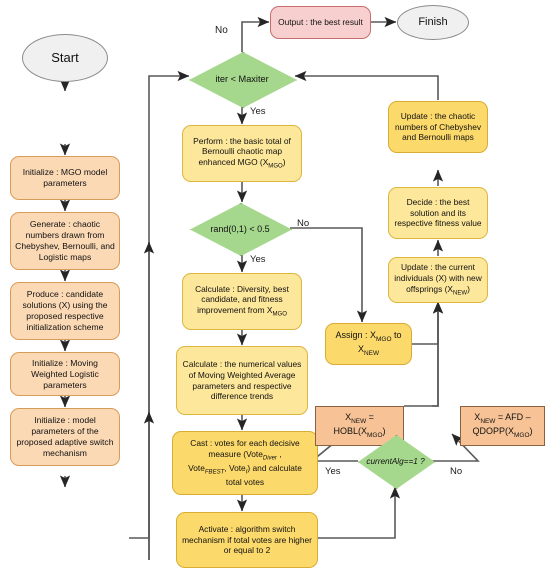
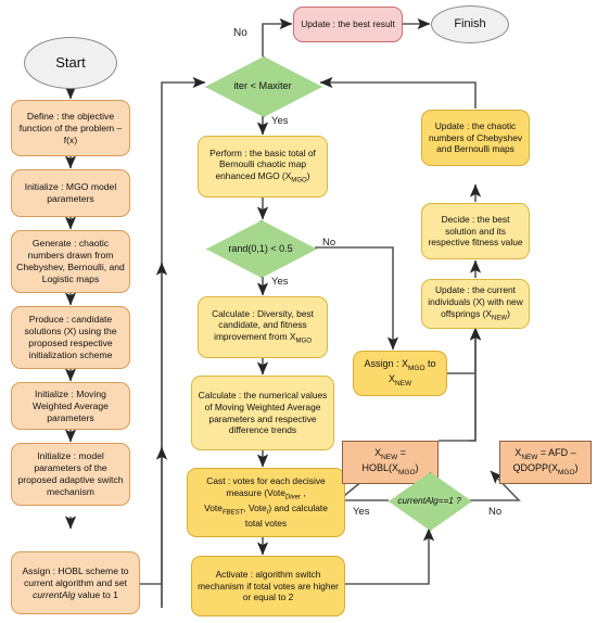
  Start
+ Define : the objective function of the problem – f(x)
  Initialize : MGO model parameters
  Generate : chaotic numbers drawn from Chebyshev, Bernoulli, and Logistic maps
  Produce : candidate solutions (X) using the proposed respective initialization scheme
- Initialize : Moving Weighted Logistic parameters
+ Initialize : Moving Weighted Average parameters
  Initialize : model parameters of the proposed adaptive switch mechanism
+ Assign : HOBL scheme to
+ current algorithm and set
+ currentAlg value to 1
  iter < Maxiter
- Output : the best result
+ Update : the best result
  Finish
  No
  Yes
  Perform : the basic total of
  Bernoulli chaotic map
  enhanced MGO (X )
  rand(0,1) < 0.5
  No
  Yes
  Calculate : Diversity, best
  candidate, and fitness
  improvement from X
  Calculate : the numerical values of Moving Weighted Average parameters and respective difference trends
  Cast : votes for each decisive
  measure (Vote ,
  Vote , Vote ) and calculate
  total votes
  Activate : algorithm switch mechanism if total votes are higher or equal to 2
  Update : the chaotic numbers of Chebyshev and Bernoulli maps
  Decide : the best solution and its respective fitness value
  Update : the current
  individuals (X) with new
  offsprings (X )
  Assign : X to
  QDOPP(X )
  currentAlg==1 ?
  Yes
  No
